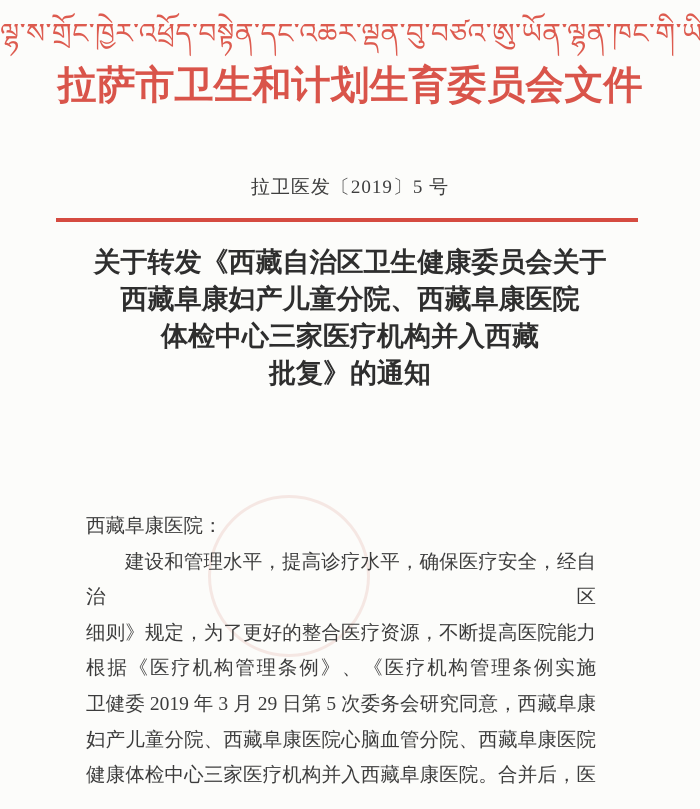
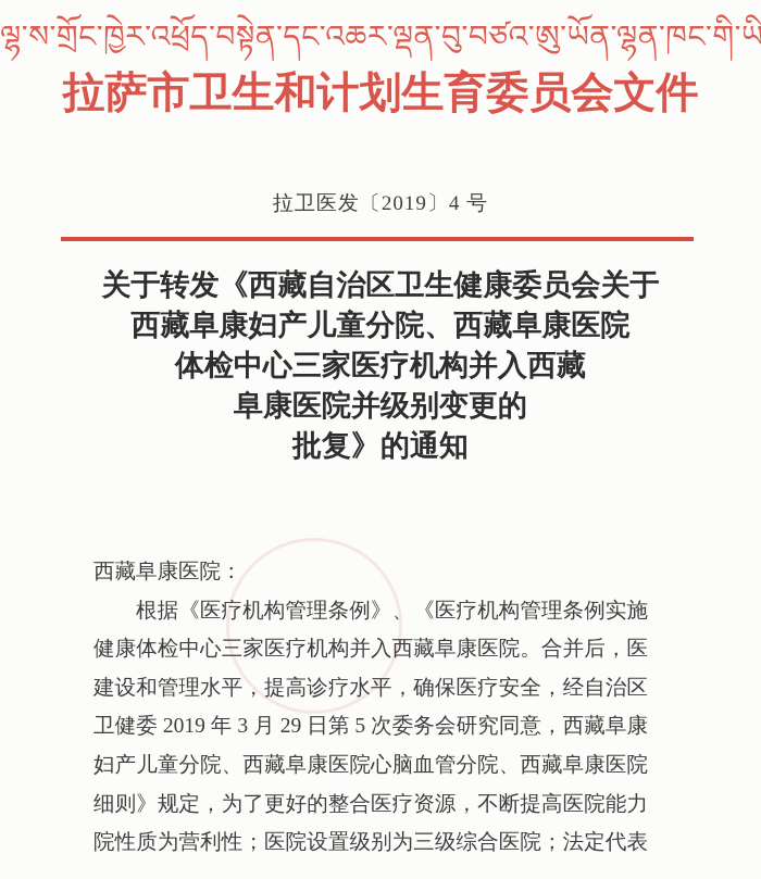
  ལྷ་ས་གྲོང་ཁྱེར་འཕྲོད་བསྟེན་དང་འཆར་ལྡན་བུ་བཙའ་ཨུ་ཡོན་ལྷན་ཁང་གི་ཡི
  拉萨市卫生和计划生育委员会文件
- 拉卫医发〔2019〕5 号
+ 拉卫医发〔2019〕4 号
  关于转发《西藏自治区卫生健康委员会关于
  西藏阜康妇产儿童分院、西藏阜康医院
  体检中心三家医疗机构并入西藏
+ 阜康医院并级别变更的
  批复》的通知
  西藏阜康医院：
- 建设和管理水平，提高诊疗水平，确保医疗安全，经自治区
+ 根据《医疗机构管理条例》、《医疗机构管理条例实施
- 细则》规定，为了更好的整合医疗资源，不断提高医院能力
+ 健康体检中心三家医疗机构并入西藏阜康医院。合并后，医
- 根据《医疗机构管理条例》、《医疗机构管理条例实施
+ 建设和管理水平，提高诊疗水平，确保医疗安全，经自治区
  卫健委 2019 年 3 月 29 日第 5 次委务会研究同意，西藏阜康
  妇产儿童分院、西藏阜康医院心脑血管分院、西藏阜康医院
- 健康体检中心三家医疗机构并入西藏阜康医院。合并后，医
+ 细则》规定，为了更好的整合医疗资源，不断提高医院能力
+ 院性质为营利性；医院设置级别为三级综合医院；法定代表
